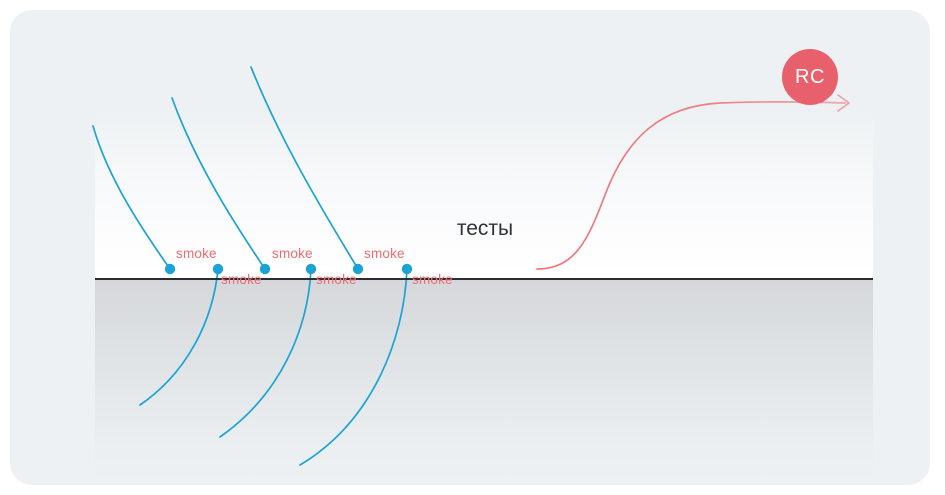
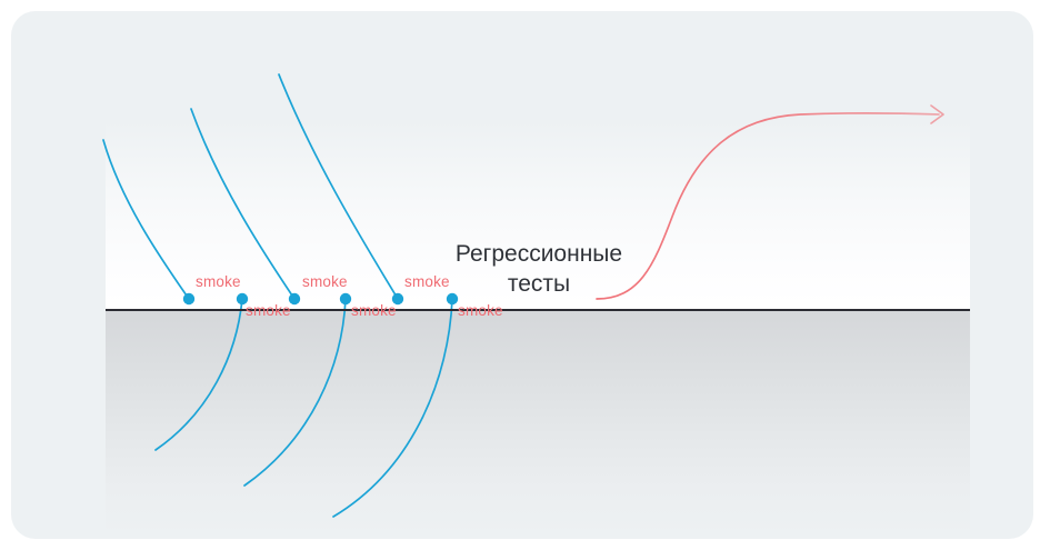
  smoke
  smoke
  smoke
  smoke
  smoke
  smoke
+ Регрессионные
  тесты
- RC
